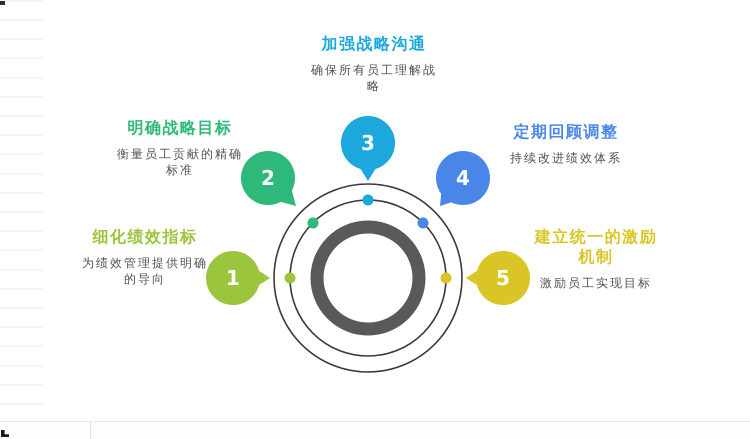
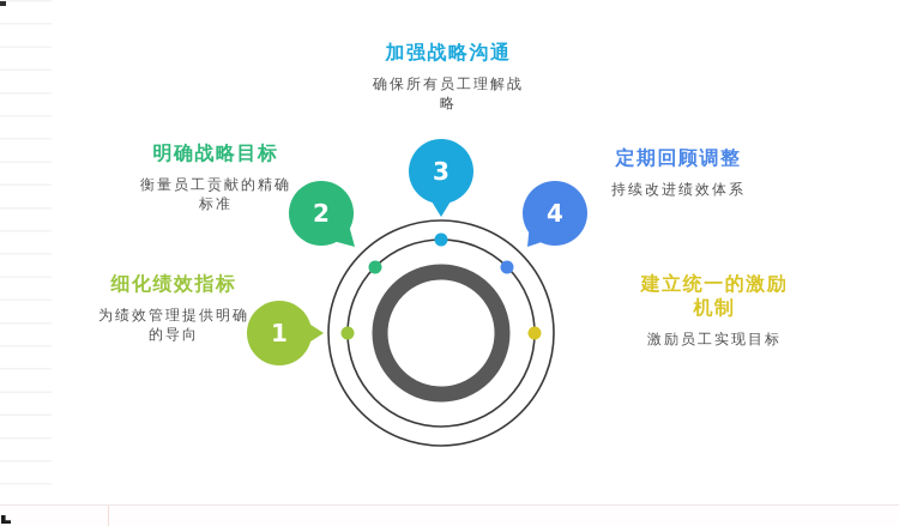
  1
  2
  3
  4
- 5
  细化绩效指标
  为绩效管理提供明确的导向
  明确战略目标
  衡量员工贡献的精确标准
  加强战略沟通
  确保所有员工理解战略
  定期回顾调整
  持续改进绩效体系
  建立统一的激励机制
  激励员工实现目标
